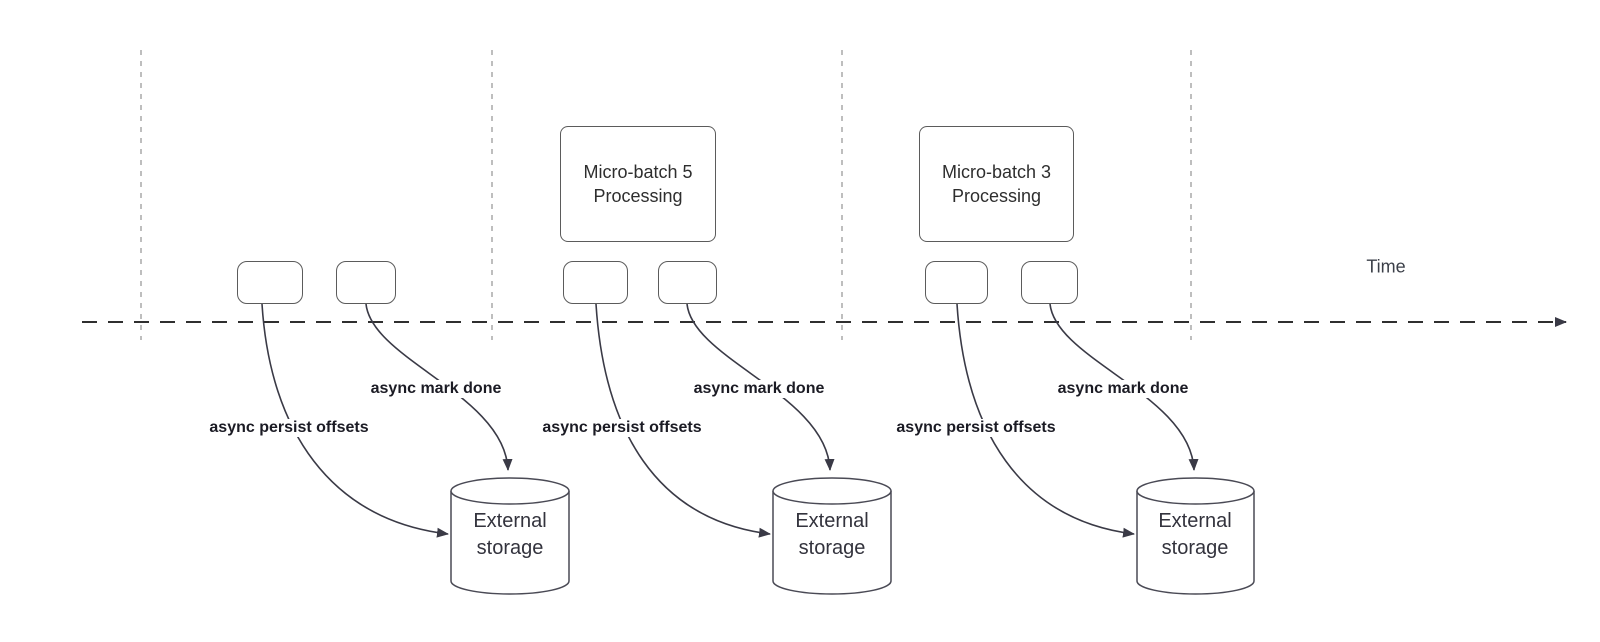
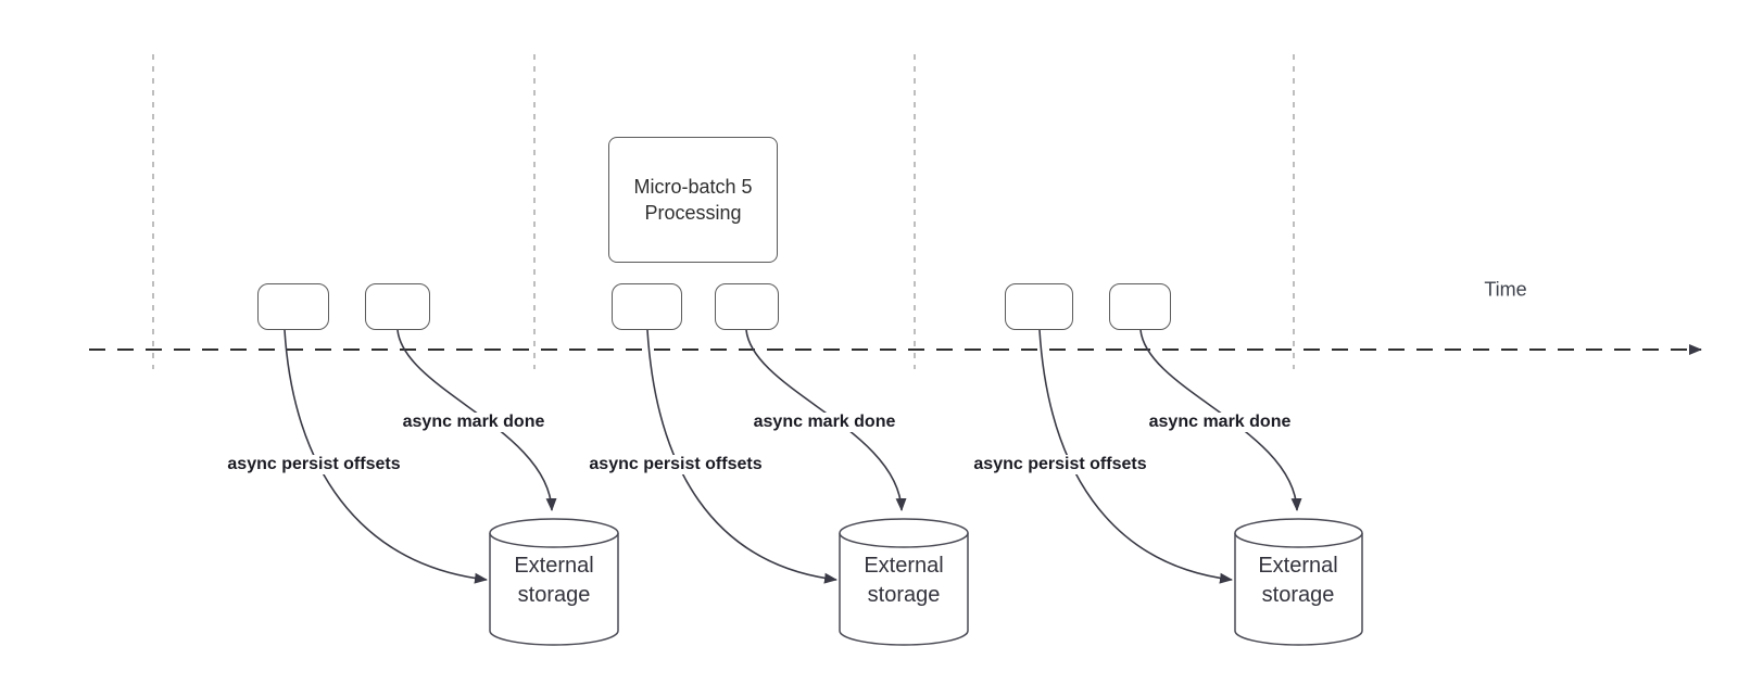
  Time
  async persist offsets
  async mark done
  External storage
  Micro-batch 5 Processing
  async persist offsets
  async mark done
  External storage
- Micro-batch 3 Processing
  async persist offsets
  async mark done
  External storage
